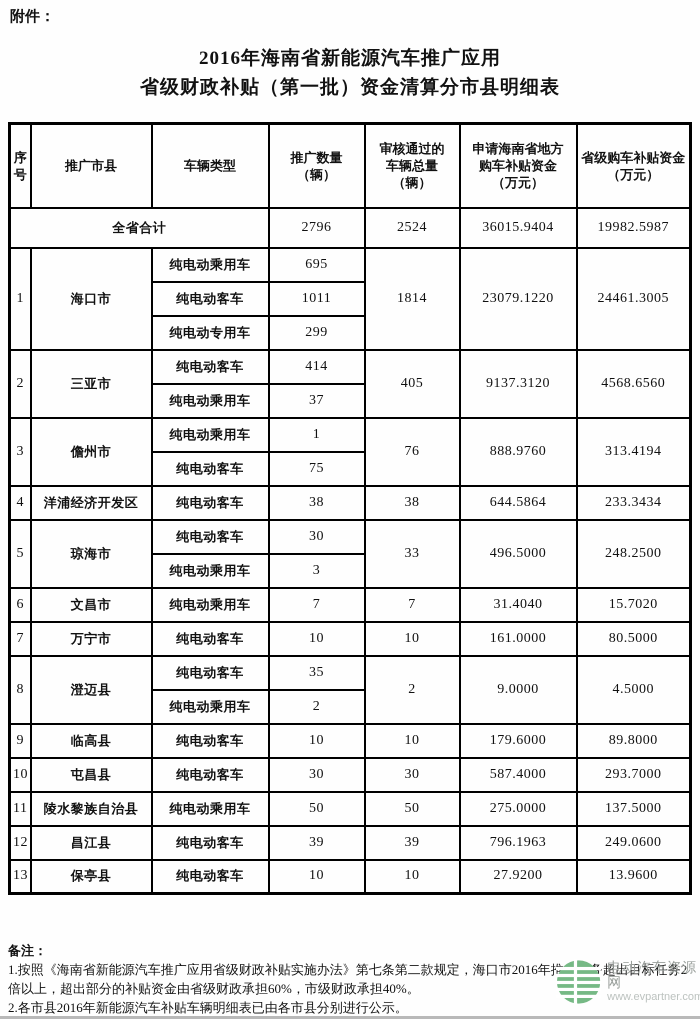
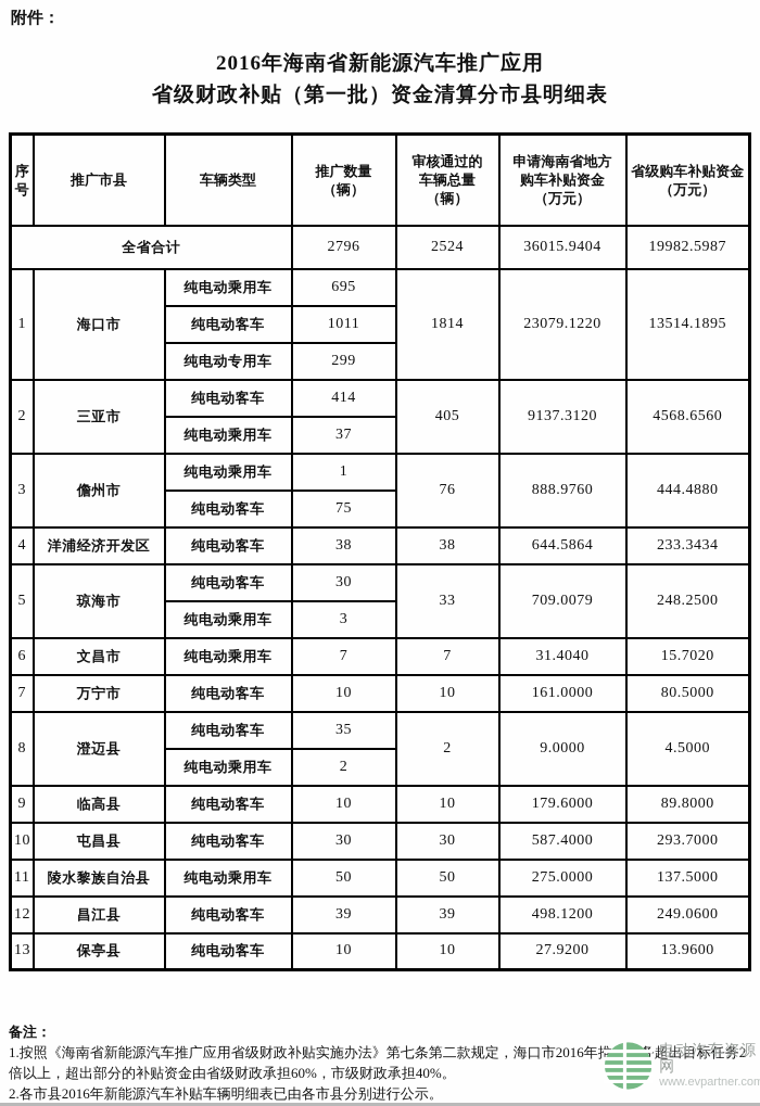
  附件：
  2016年海南省新能源汽车推广应用
  省级财政补贴（第一批）资金清算分市县明细表
  序 号	推广市县	车辆类型	推广数量 （辆）	审核通过的 车辆总量 （辆）	申请海南省地方 购车补贴资金 （万元）	省级购车补贴资金 （万元）
  全省合计	2796	2524	36015.9404	19982.5987
- 1	海口市	纯电动乘用车	695	1814	23079.1220	24461.3005
+ 1	海口市	纯电动乘用车	695	1814	23079.1220	13514.1895
  纯电动客车	1011
  纯电动专用车	299
  2	三亚市	纯电动客车	414	405	9137.3120	4568.6560
  纯电动乘用车	37
- 3	儋州市	纯电动乘用车	1	76	888.9760	313.4194
+ 3	儋州市	纯电动乘用车	1	76	888.9760	444.4880
  纯电动客车	75
  4	洋浦经济开发区	纯电动客车	38	38	644.5864	233.3434
- 5	琼海市	纯电动客车	30	33	496.5000	248.2500
+ 5	琼海市	纯电动客车	30	33	709.0079	248.2500
  纯电动乘用车	3
  6	文昌市	纯电动乘用车	7	7	31.4040	15.7020
  7	万宁市	纯电动客车	10	10	161.0000	80.5000
  8	澄迈县	纯电动客车	35	2	9.0000	4.5000
  纯电动乘用车	2
  9	临高县	纯电动客车	10	10	179.6000	89.8000
  10	屯昌县	纯电动客车	30	30	587.4000	293.7000
  11	陵水黎族自治县	纯电动乘用车	50	50	275.0000	137.5000
- 12	昌江县	纯电动客车	39	39	796.1963	249.0600
+ 12	昌江县	纯电动客车	39	39	498.1200	249.0600
  13	保亭县	纯电动客车	10	10	27.9200	13.9600
  备注：
  1.按照《海南省新能源汽车推广应用省级财政补贴实施办法》第七条第二款规定，海口市2016年超出目标任务2倍以上，超出部分的补贴资金由省级财政承担60%，市级财政承担40%。
  2.各市县2016年新能源汽车补贴车辆明细表已由各市县分别进行公示。
  电动汽车资源网
  www.evpartner.com
